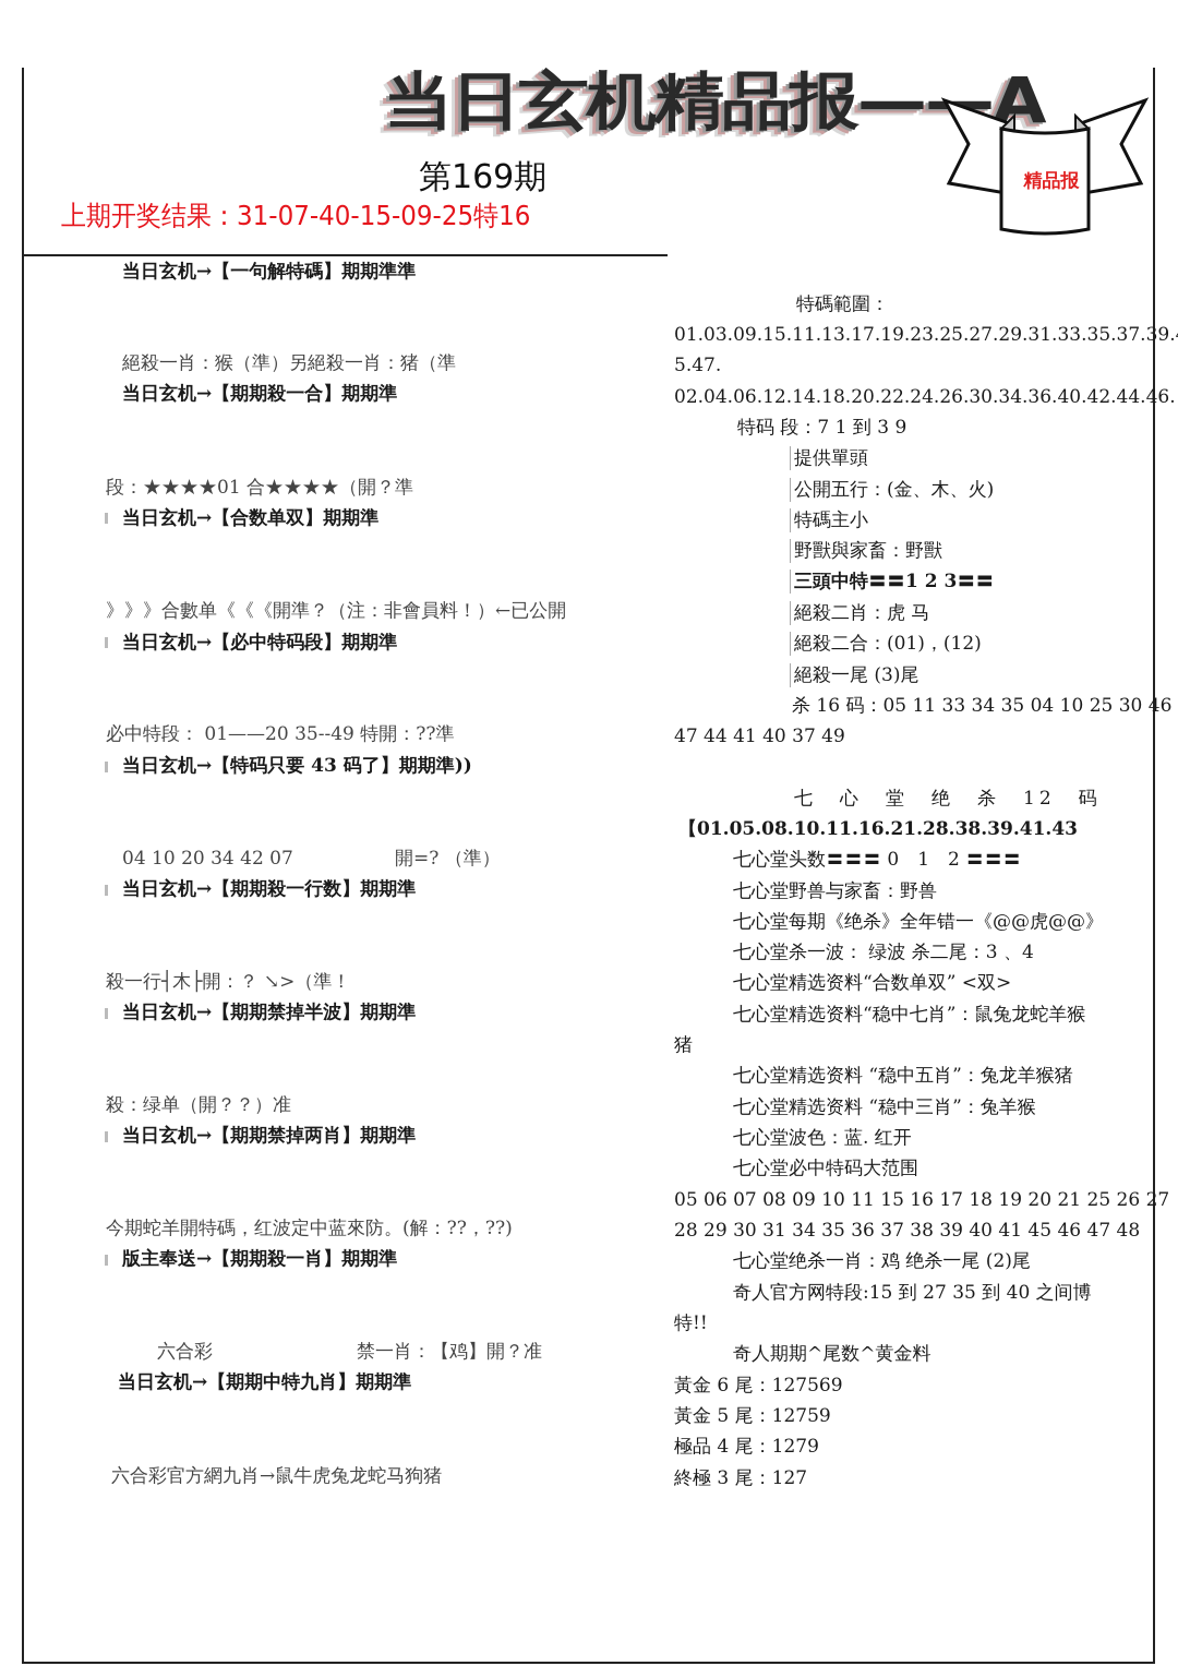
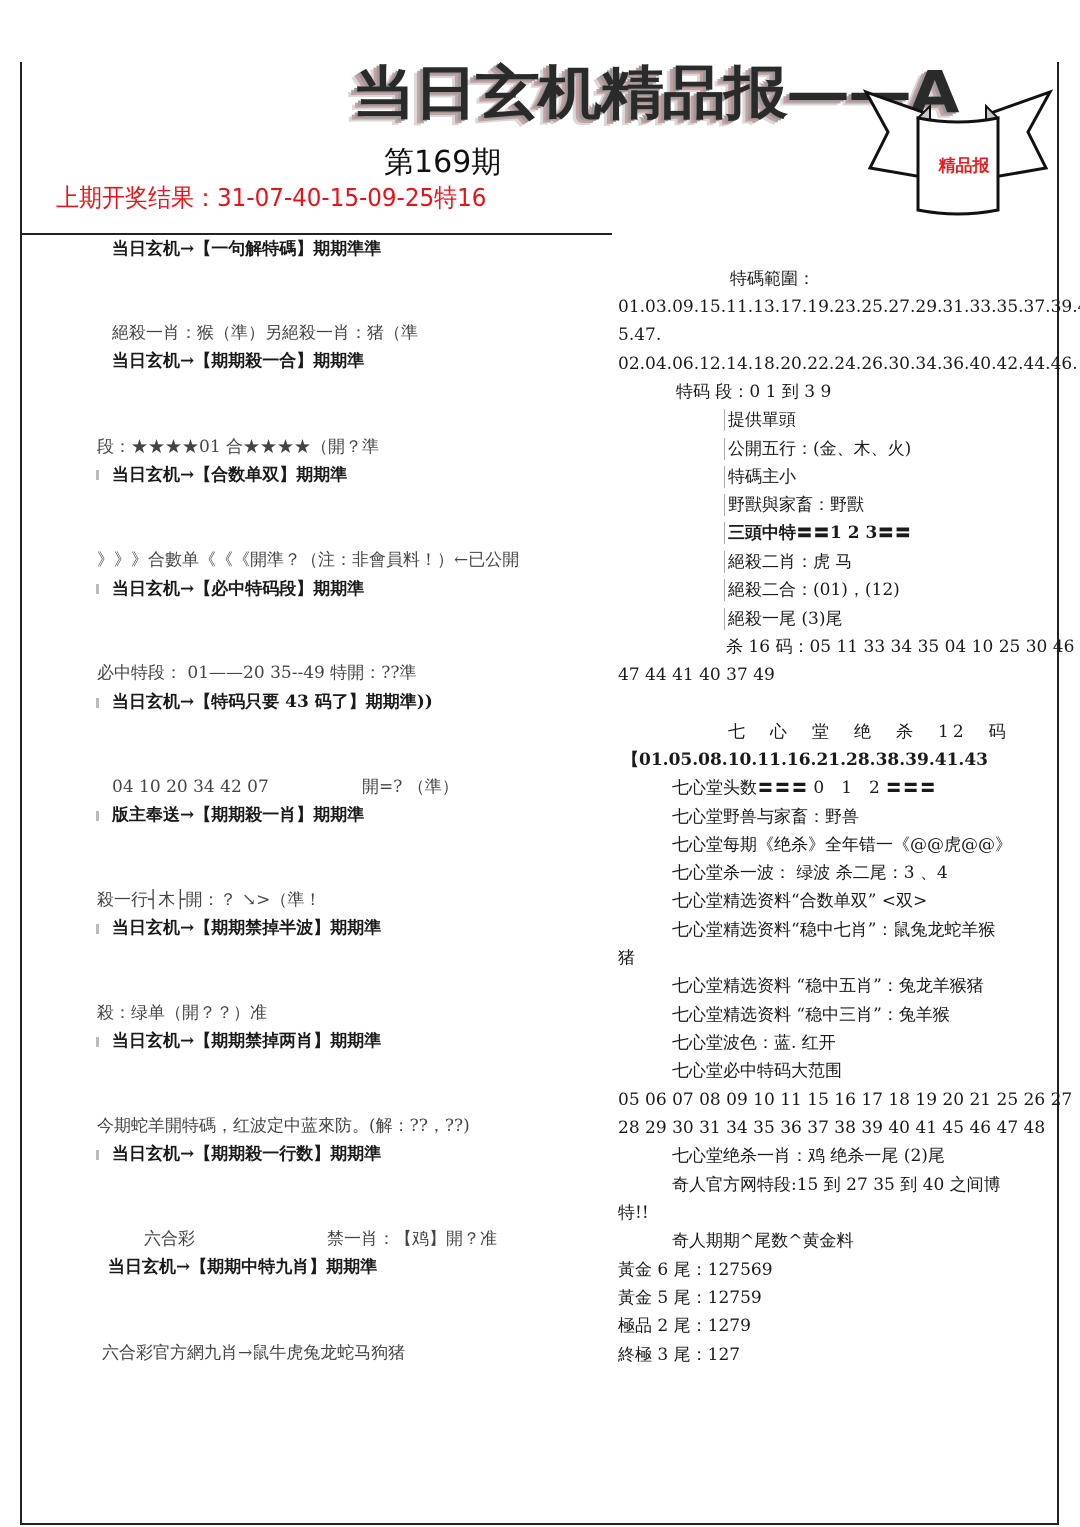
  当日玄机精品报—
  精品报
  第169期
  上期开奖结果：31-07-40-15-09-25特16
  当日玄机→【一句解特碼】期期準準
  絕殺一肖：猴（準）另絕殺一肖：猪（準
  当日玄机→【期期殺一合】期期準
  段：★★★★01 合★★★★（開？準
  当日玄机→【合数单双】期期準
  》》》合數单《《《開準？（注：非會員料！）←已公開
  当日玄机→【必中特码段】期期準
  必中特段： 01——20 35--49 特開：??準
  当日玄机→【特码只要 43 码了】期期準))
  04 10 20 34 42 07
  開=? （準）
- 当日玄机→【期期殺一行数】期期準
+ 版主奉送→【期期殺一肖】期期準
  殺一行┤木├開：？ ↘>（準！
  当日玄机→【期期禁掉半波】期期準
  殺：绿单（開？？）准
  当日玄机→【期期禁掉两肖】期期準
  今期蛇羊開特碼，红波定中蓝來防。(解：??，??)
- 版主奉送→【期期殺一肖】期期準
+ 当日玄机→【期期殺一行数】期期準
  六合彩
  禁一肖：【鸡】開？准
  当日玄机→【期期中特九肖】期期準
  六合彩官方網九肖→鼠牛虎兔龙蛇马狗猪
  特碼範圍：
  01.03.09.15.11.13.17.19.23.25.27.29.31.33.35.37.39.
  5.47.
  02.04.06.12.14.18.20.22.24.26.30.34.36.40.42.44.46.
- 特码 段：7 1 到 3 9
+ 特码 段：0 1 到 3 9
  提供單頭
  公開五行：(金、木、火)
  特碼主小
  野獸與家畜：野獸
  三頭中特〓〓1 2 3〓〓
  絕殺二肖：虎 马
  絕殺二合：(01)，(12)
  絕殺一尾 (3)尾
  杀 16 码：05 11 33 34 35 04 10 25 30 46
  47 44 41 40 37 49
  七 心 堂 绝 杀 12 码
  【01.05.08.10.11.16.21.28.38.39.41.43
  七心堂头数〓〓〓 0 1 2 〓〓〓
  七心堂野兽与家畜：野兽
  七心堂每期《绝杀》全年错一《@@虎@@》
  七心堂杀一波： 绿波 杀二尾：3 、4
  七心堂精选资料“合数单双” <双>
  七心堂精选资料“稳中七肖”：鼠兔龙蛇羊猴
  猪
  七心堂精选资料 “稳中五肖”：兔龙羊猴猪
  七心堂精选资料 “稳中三肖”：兔羊猴
  七心堂波色：蓝. 红开
  七心堂必中特码大范围
  05 06 07 08 09 10 11 15 16 17 18 19 20 21 25 26 27
  28 29 30 31 34 35 36 37 38 39 40 41 45 46 47 48
  七心堂绝杀一肖：鸡 绝杀一尾 (2)尾
  奇人官方网特段:15 到 27 35 到 40 之间博
  特!!
  奇人期期^尾数^黄金料
  黃金 6 尾：127569
  黃金 5 尾：12759
- 極品 4 尾：1279
+ 極品 2 尾：1279
  終極 3 尾：127
